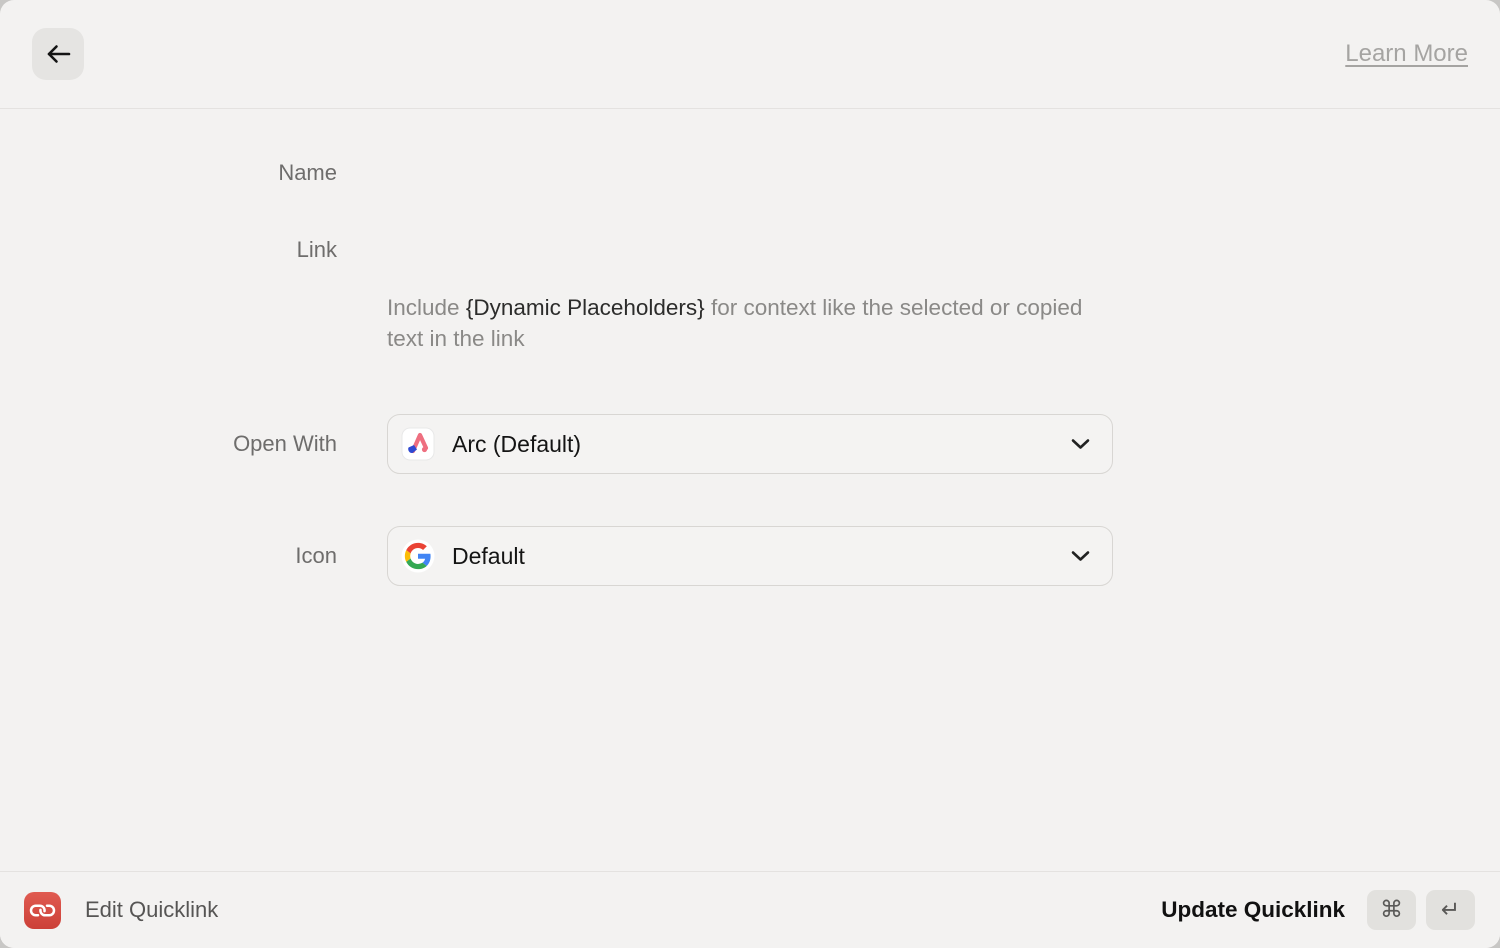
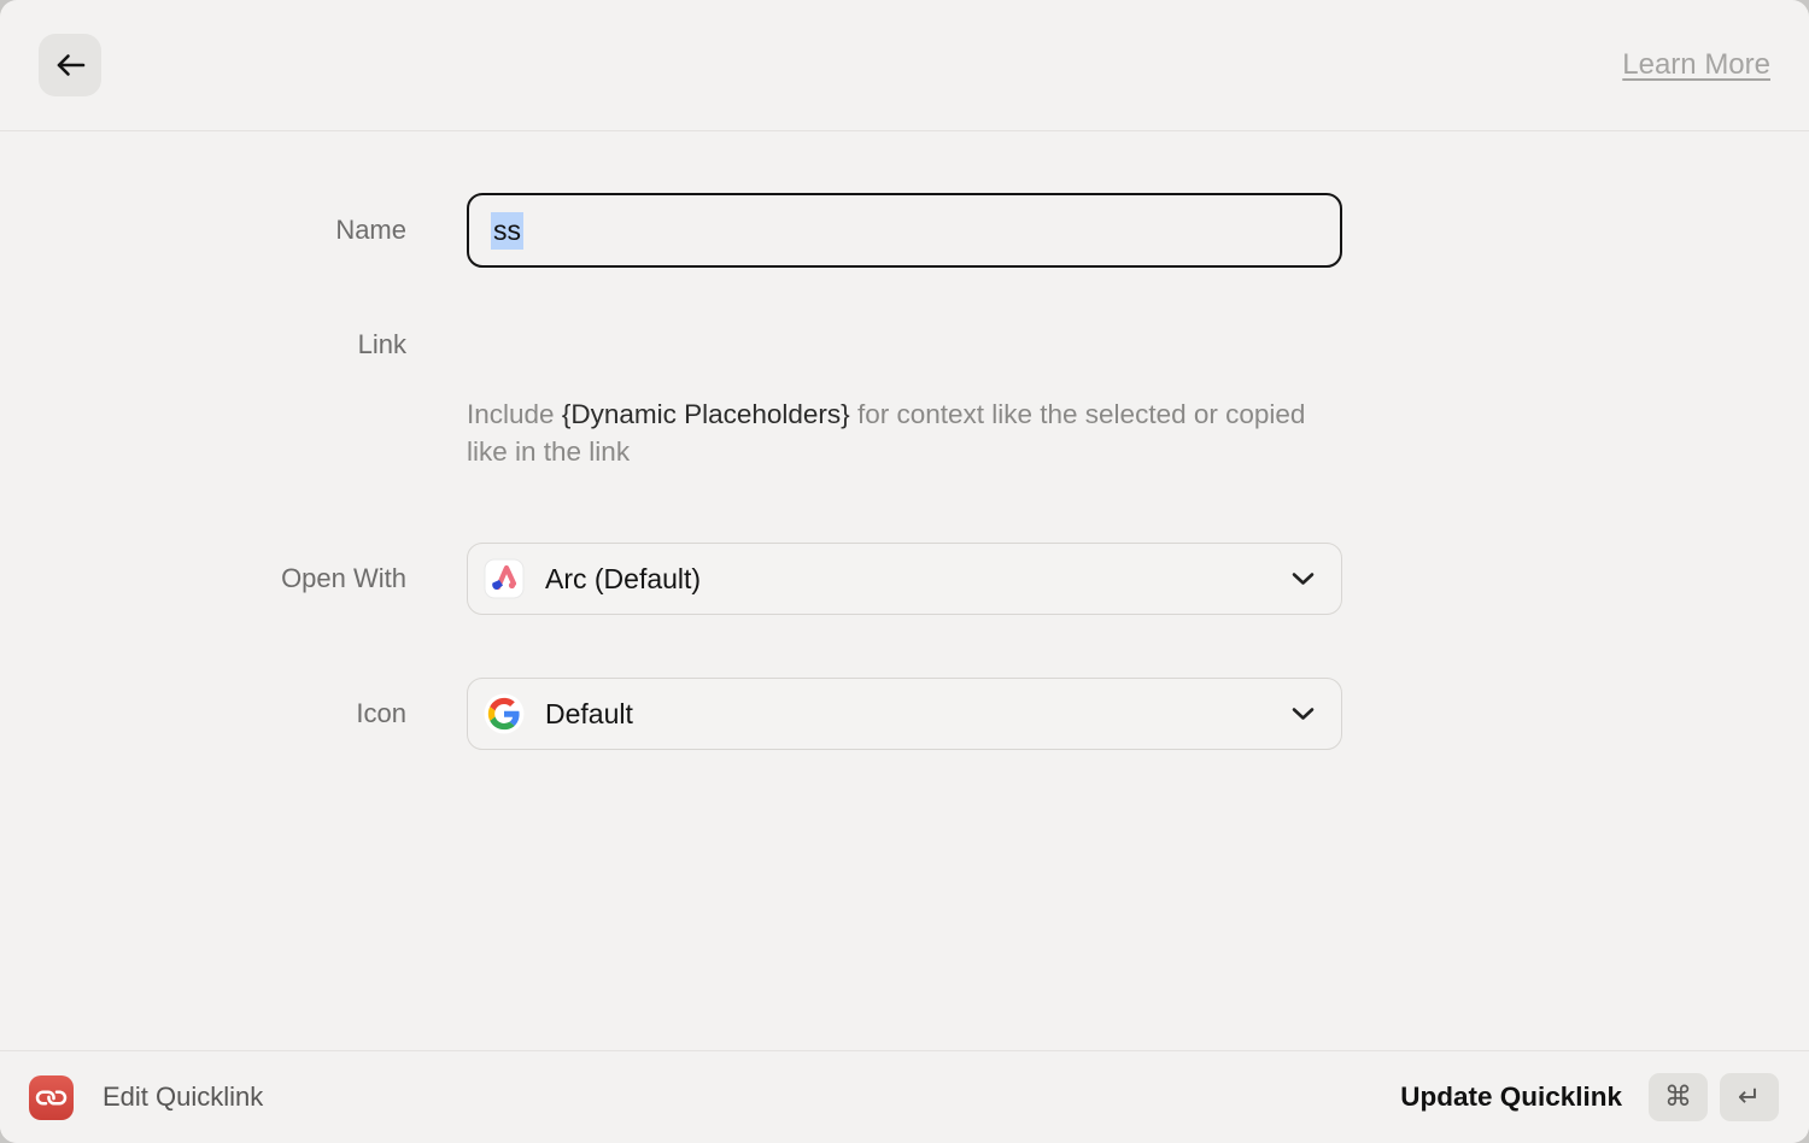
  Learn More
  Name
+ ss
  Link
- Include {Dynamic Placeholders} for context like the selected or copied text in the link
+ Include {Dynamic Placeholders} for context like the selected or copied like in the link
  Open With
  Arc (Default)
  Icon
  Default
  Edit Quicklink
  Update Quicklink
  ⌘
  ↵
